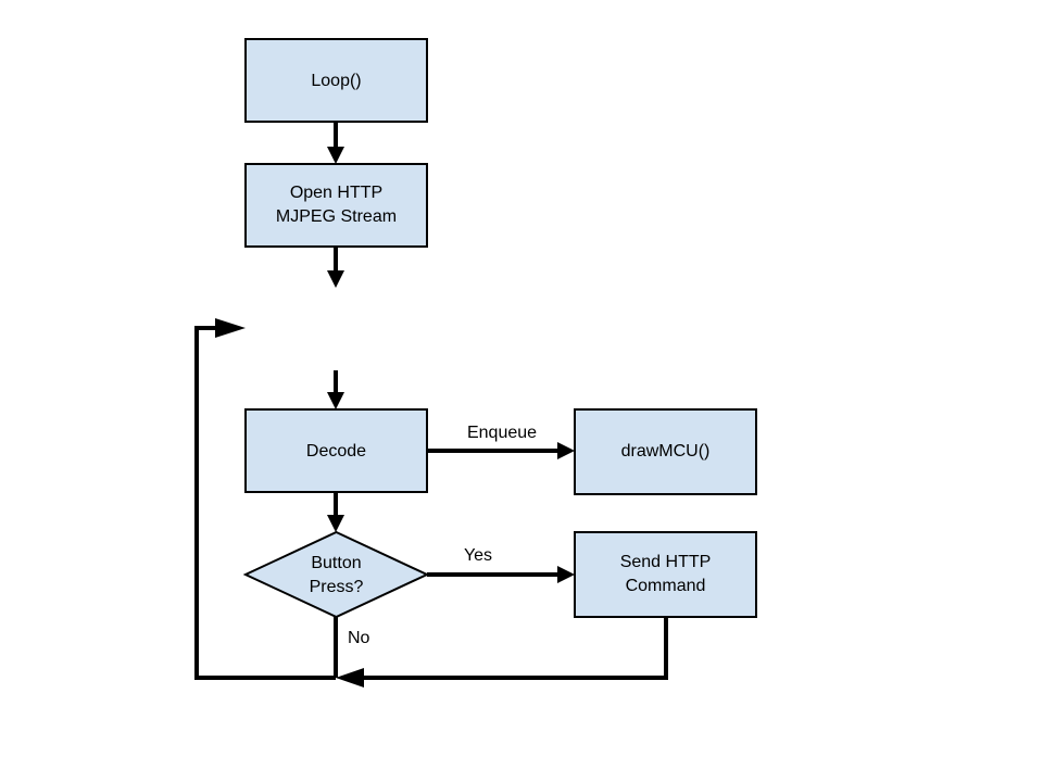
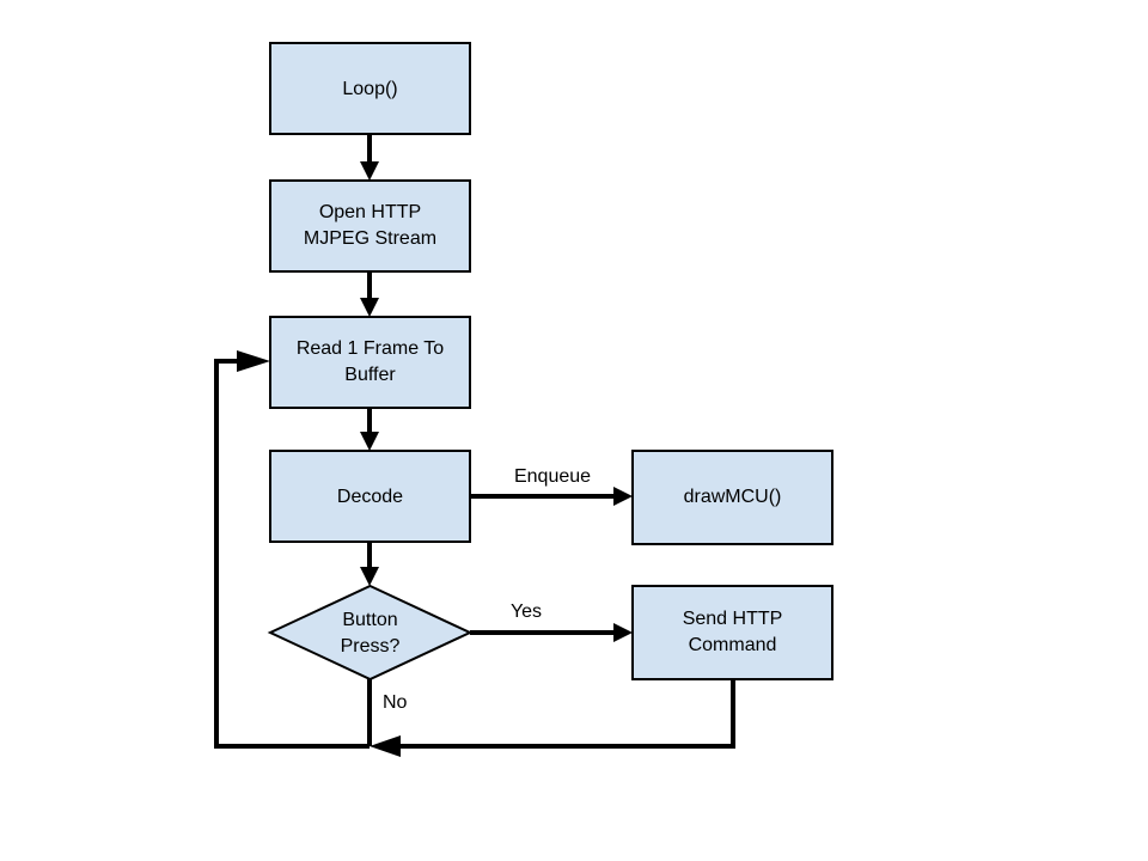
  Enqueue
  Yes
  No
  Loop()
  Open HTTP
  MJPEG Stream
+ Read 1 Frame To
+ Buffer
  Decode
  drawMCU()
  Button
  Press?
  Send HTTP
  Command
